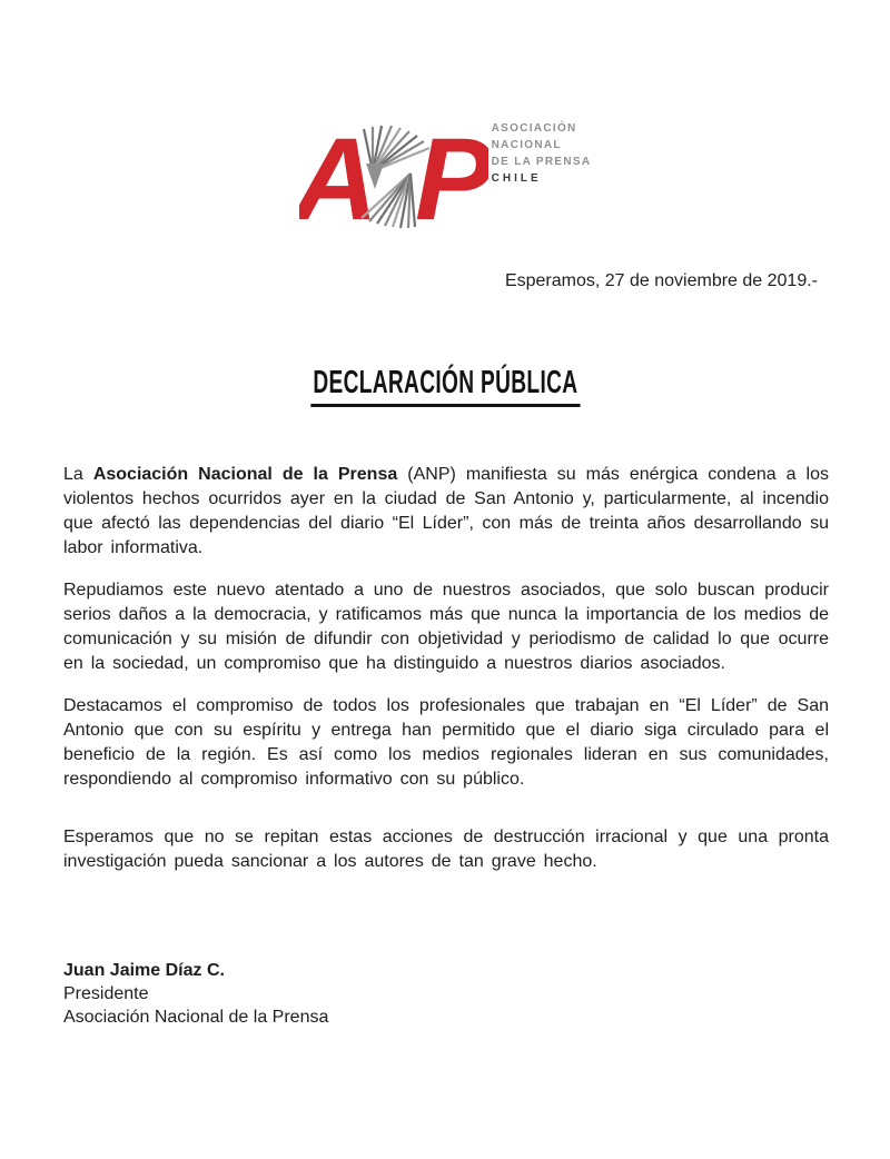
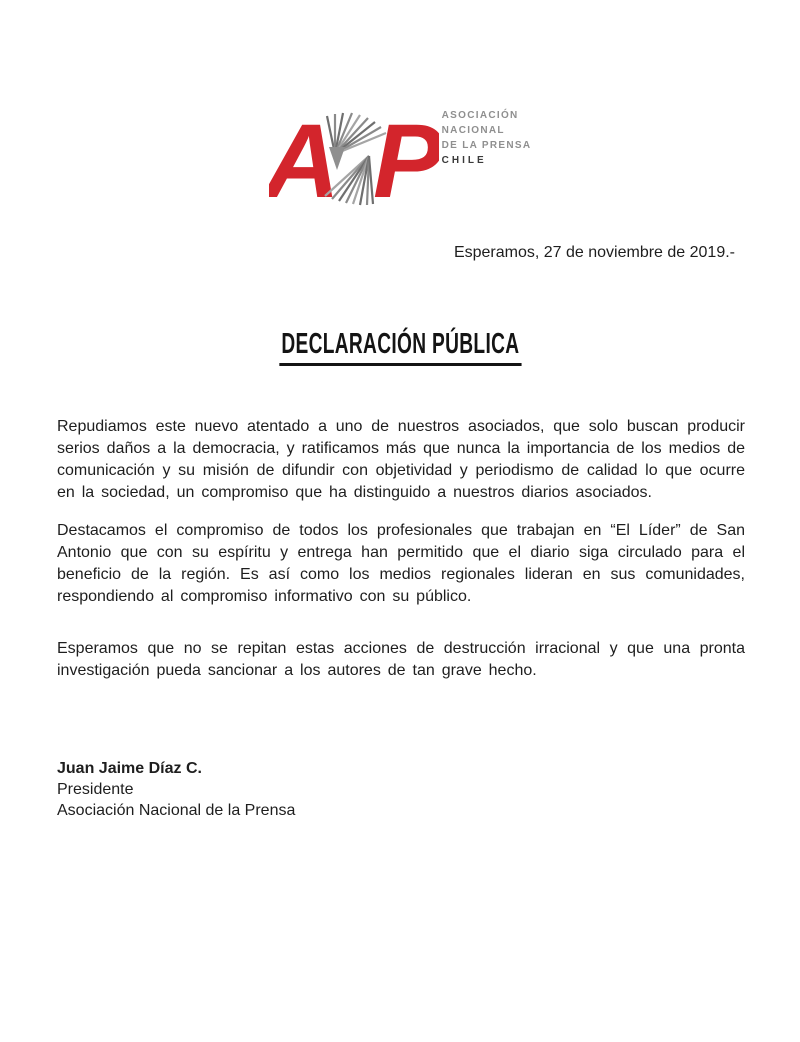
  A
  P
  ASOCIACIÓN
  NACIONAL
  DE LA PRENSA
  CHILE
  Esperamos, 27 de noviembre de 2019.-
  DECLARACIÓN PÚBLICA
- La Asociación Nacional de la Prensa (ANP) manifiesta su más enérgica condena a los violentos hechos ocurridos ayer en la ciudad de San Antonio y, particularmente, al incendio que afectó las dependencias del diario “El Líder”, con más de treinta años desarrollando su labor informativa.
  Repudiamos este nuevo atentado a uno de nuestros asociados, que solo buscan producir serios daños a la democracia, y ratificamos más que nunca la importancia de los medios de comunicación y su misión de difundir con objetividad y periodismo de calidad lo que ocurre en la sociedad, un compromiso que ha distinguido a nuestros diarios asociados.
  Destacamos el compromiso de todos los profesionales que trabajan en “El Líder” de San Antonio que con su espíritu y entrega han permitido que el diario siga circulado para el beneficio de la región. Es así como los medios regionales lideran en sus comunidades, respondiendo al compromiso informativo con su público.
  Esperamos que no se repitan estas acciones de destrucción irracional y que una pronta investigación pueda sancionar a los autores de tan grave hecho.
  Juan Jaime Díaz C.
  Presidente
  Asociación Nacional de la Prensa
